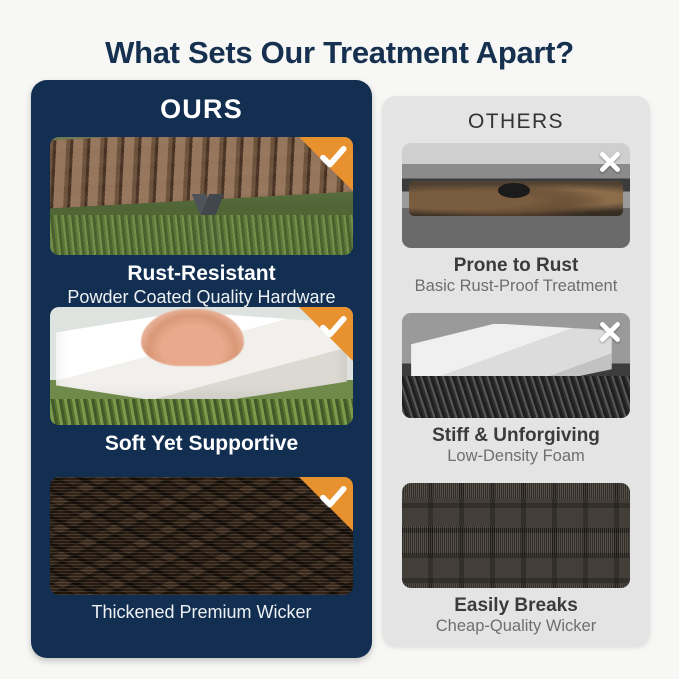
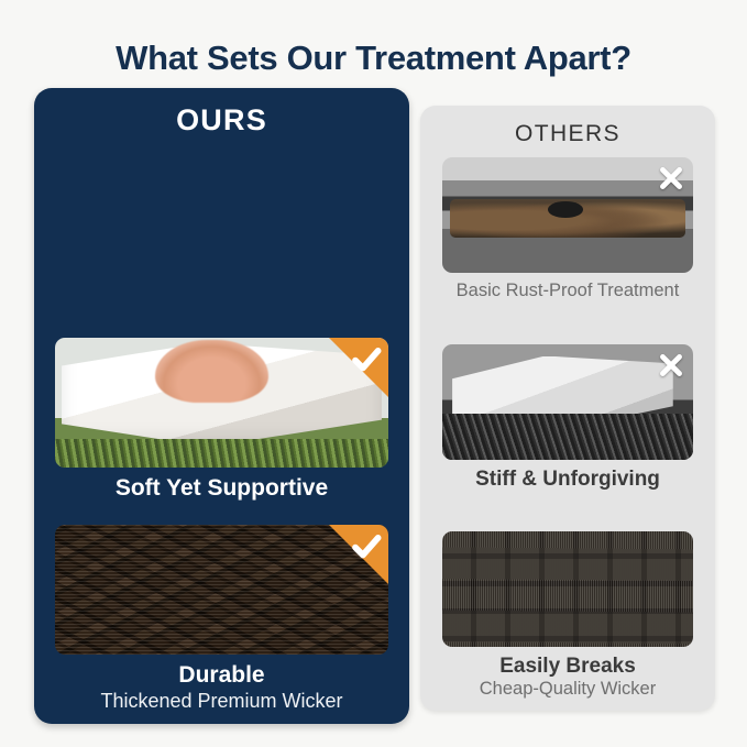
  What Sets Our Treatment Apart?
  OTHERS
- Prone to Rust
  Basic Rust-Proof Treatment
  Stiff & Unforgiving
- Low-Density Foam
  Easily Breaks
  Cheap-Quality Wicker
  OURS
- Rust-Resistant
- Powder Coated Quality Hardware
  Soft Yet Supportive
+ Durable
  Thickened Premium Wicker
